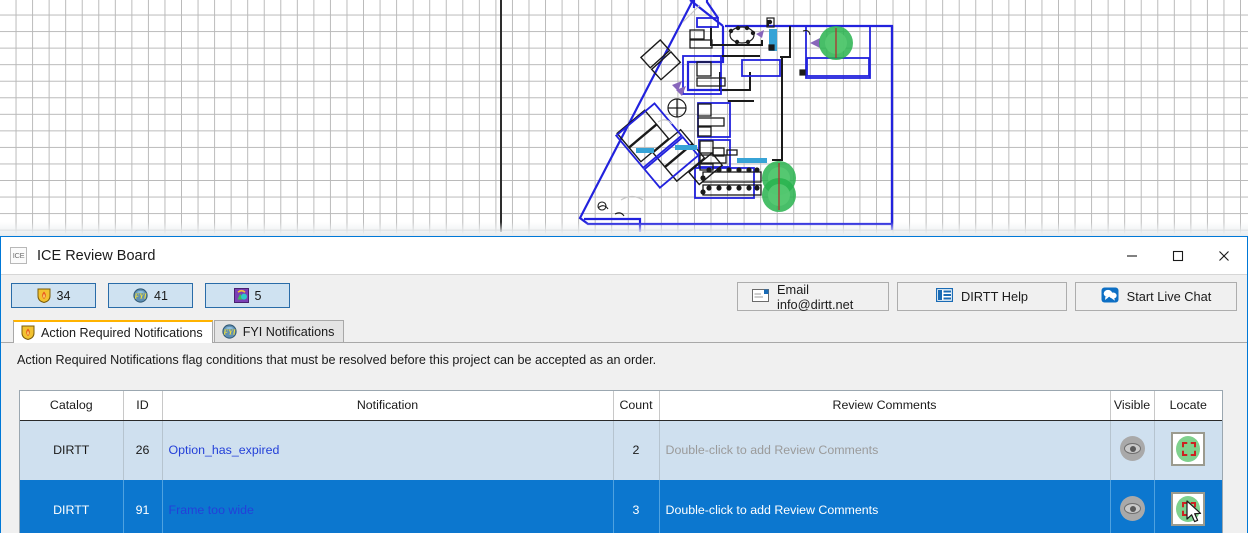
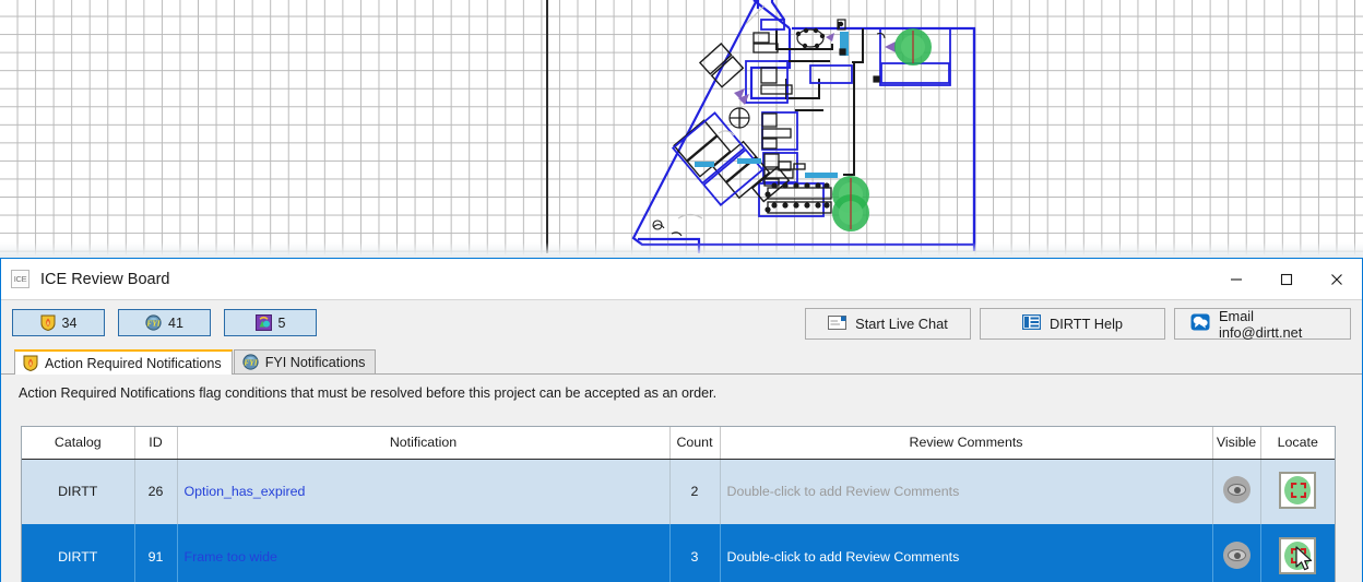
  ICE
  ICE Review Board
  34
  FYI
  41
  5
- Email info@dirtt.net
+ Start Live Chat
  DIRTT Help
- Start Live Chat
+ Email info@dirtt.net
  Action Required Notifications
  FYI
  FYI Notifications
  Action Required Notifications flag conditions that must be resolved before this project can be accepted as an order.
  Catalog	ID	Notification	Count	Review Comments	Visible	Locate
  DIRTT	26	Option_has_expired	2	Double-click to add Review Comments
  DIRTT	91	Frame too wide	3	Double-click to add Review Comments
